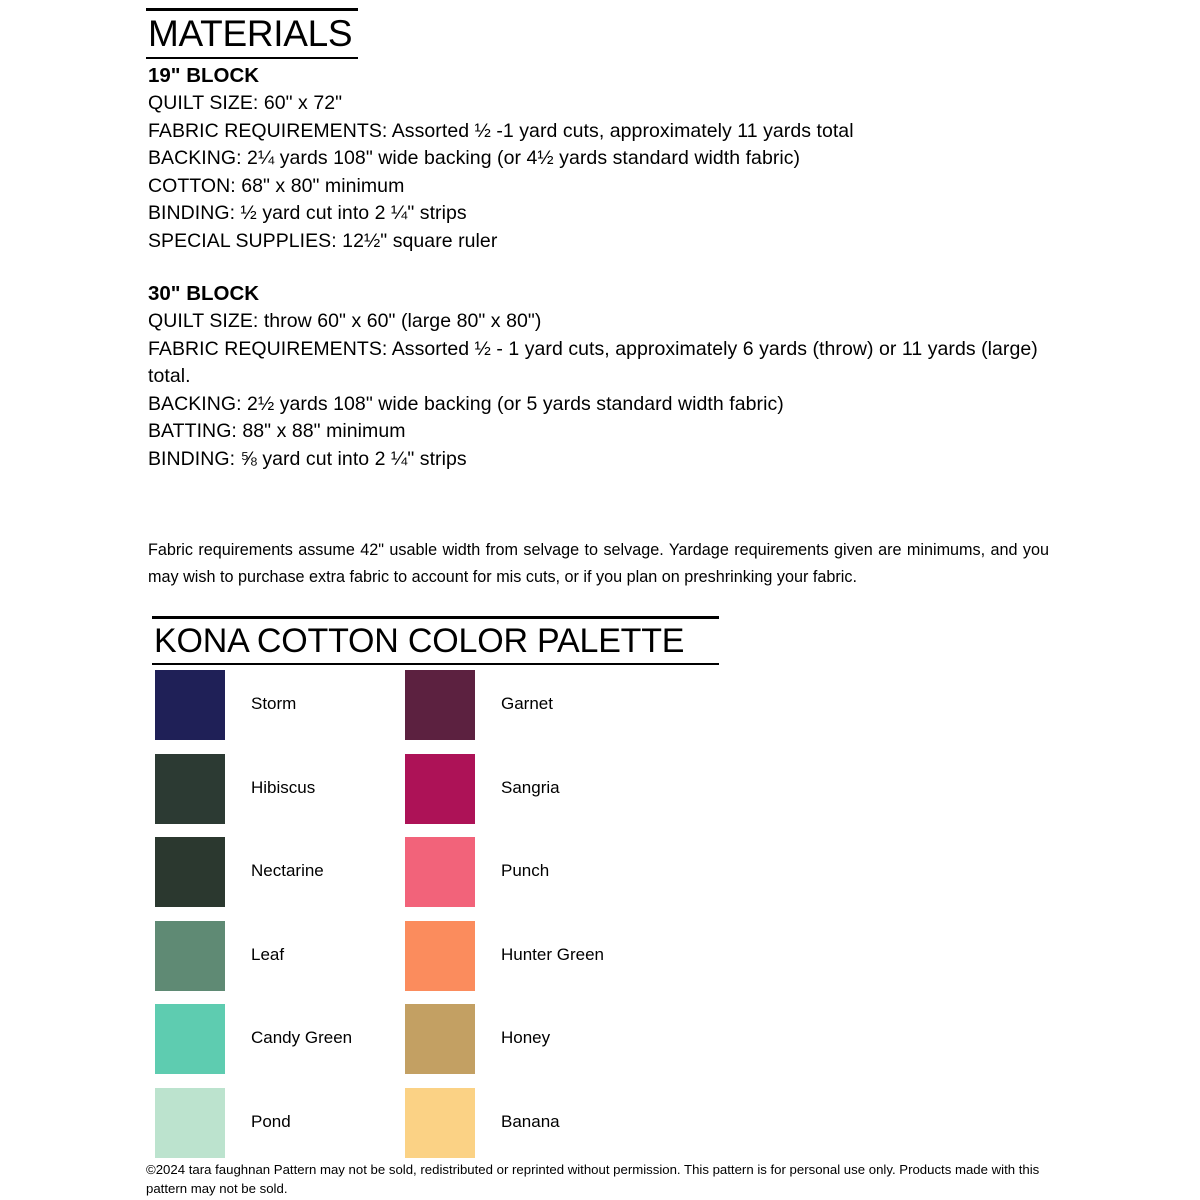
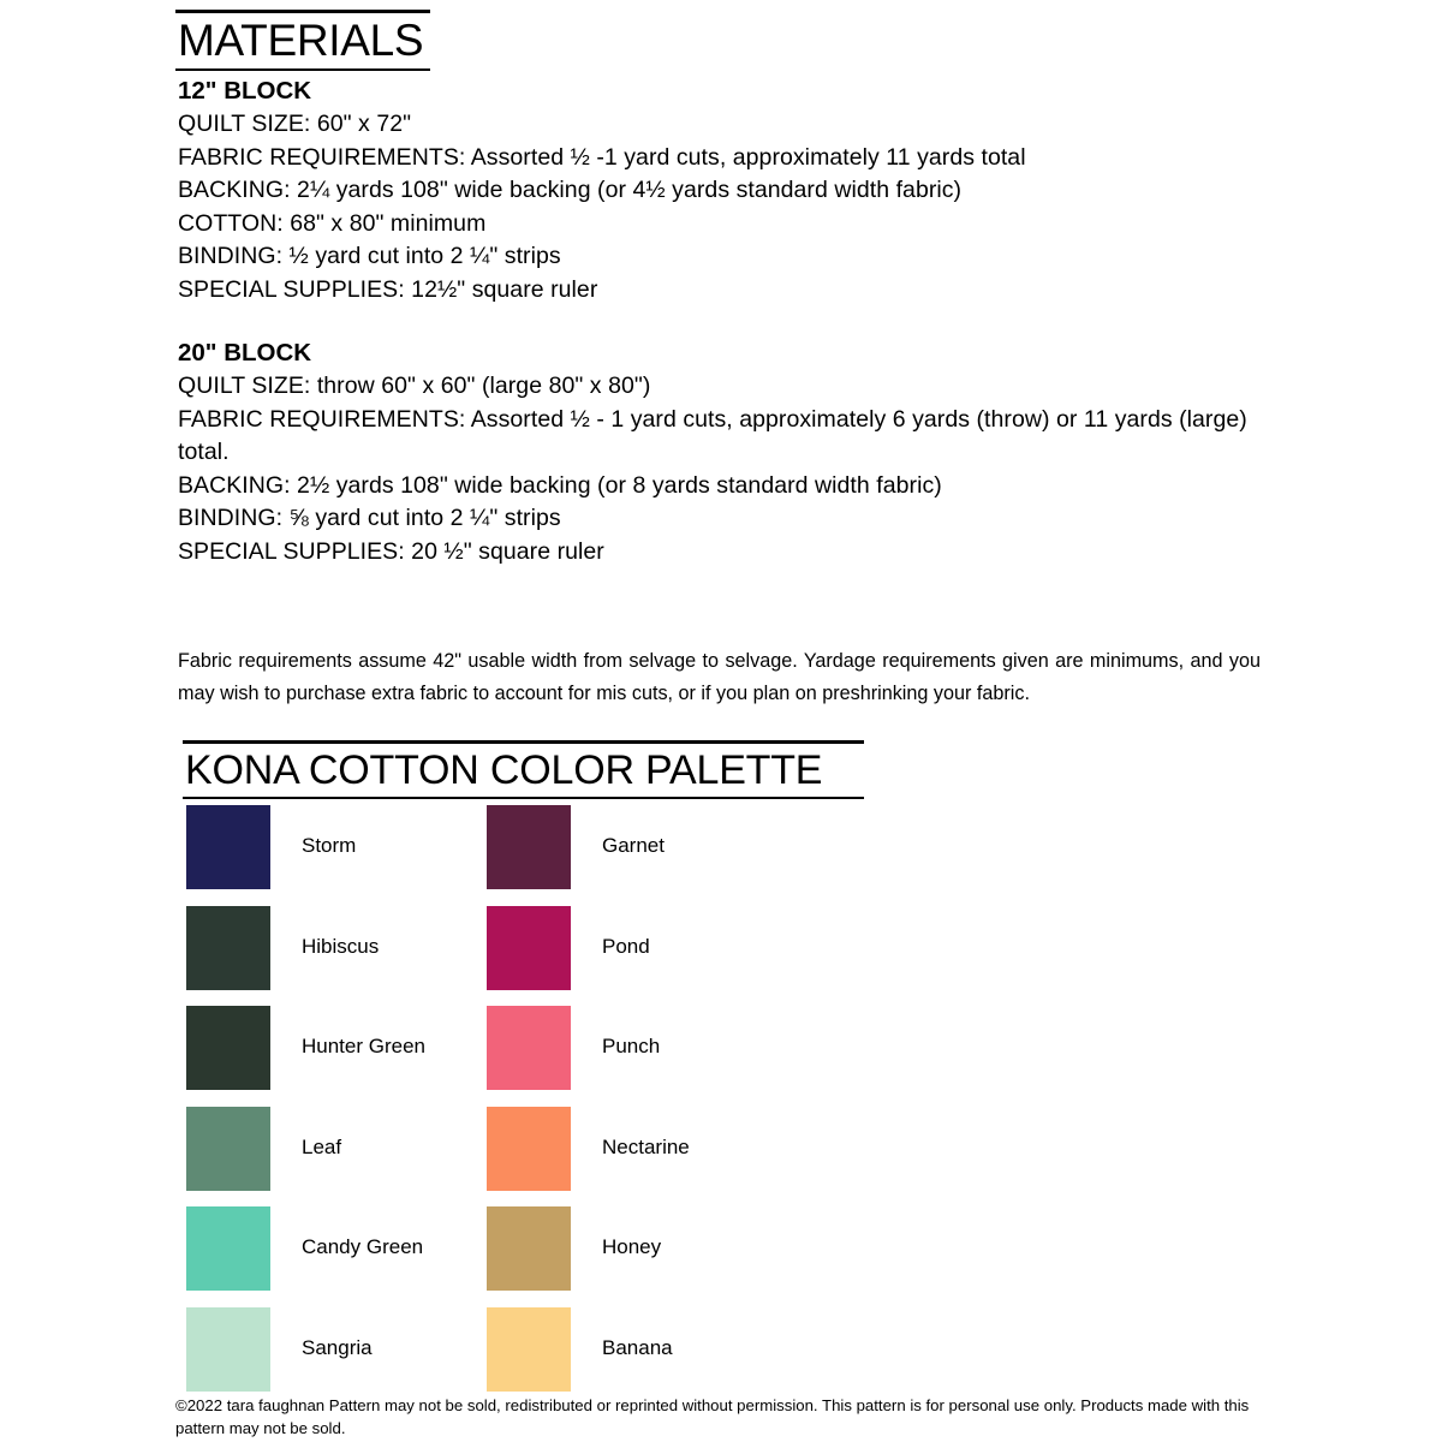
  MATERIALS
- 19" BLOCK
+ 12" BLOCK
  QUILT SIZE: 60" x 72"
  FABRIC REQUIREMENTS: Assorted ½ -1 yard cuts, approximately 11 yards total
  BACKING: 2¼ yards 108" wide backing (or 4½ yards standard width fabric)
  COTTON: 68" x 80" minimum
  BINDING: ½ yard cut into 2 ¼" strips
  SPECIAL SUPPLIES: 12½" square ruler
- 30" BLOCK
+ 20" BLOCK
  QUILT SIZE: throw 60" x 60" (large 80" x 80")
  FABRIC REQUIREMENTS: Assorted ½ - 1 yard cuts, approximately 6 yards (throw) or 11 yards (large) total.
- BACKING: 2½ yards 108" wide backing (or 5 yards standard width fabric)
+ BACKING: 2½ yards 108" wide backing (or 8 yards standard width fabric)
- BATTING: 88" x 88" minimum
  BINDING: ⅝ yard cut into 2 ¼" strips
+ SPECIAL SUPPLIES: 20 ½" square ruler
  Fabric requirements assume 42" usable width from selvage to selvage. Yardage requirements given are minimums, and you may wish to purchase extra fabric to account for mis cuts, or if you plan on preshrinking your fabric.
  KONA COTTON COLOR PALETTE
  Storm
  Garnet
  Hibiscus
- Sangria
+ Pond
- Nectarine
+ Hunter Green
  Punch
  Leaf
- Hunter Green
+ Nectarine
  Candy Green
  Honey
- Pond
+ Sangria
  Banana
- ©2024 tara faughnan Pattern may not be sold, redistributed or reprinted without permission. This pattern is for personal use only. Products made with this pattern may not be sold.
+ ©2022 tara faughnan Pattern may not be sold, redistributed or reprinted without permission. This pattern is for personal use only. Products made with this pattern may not be sold.
